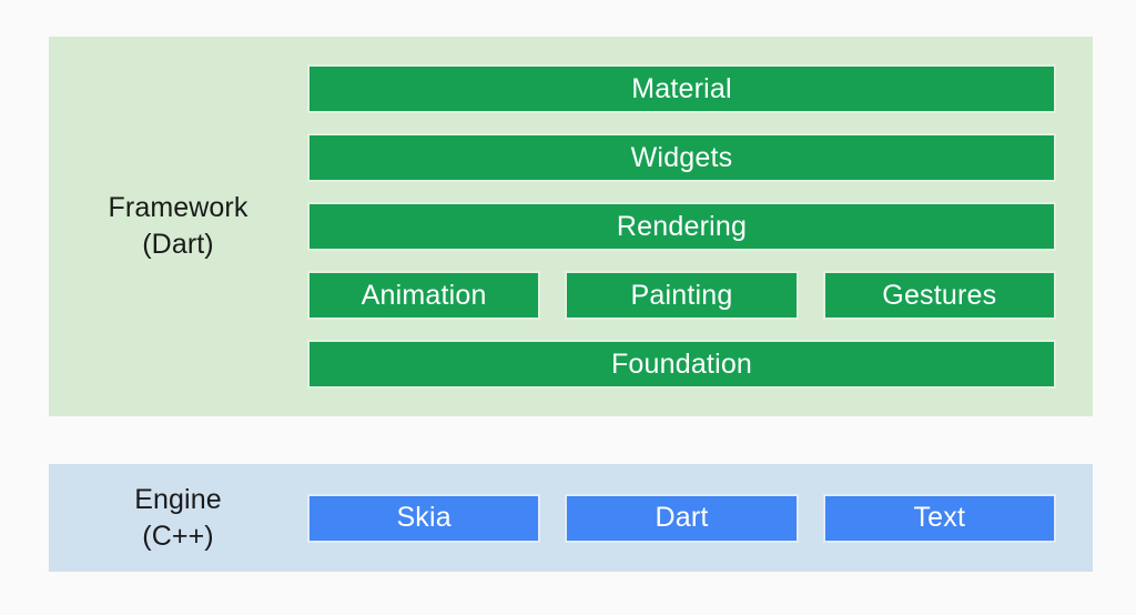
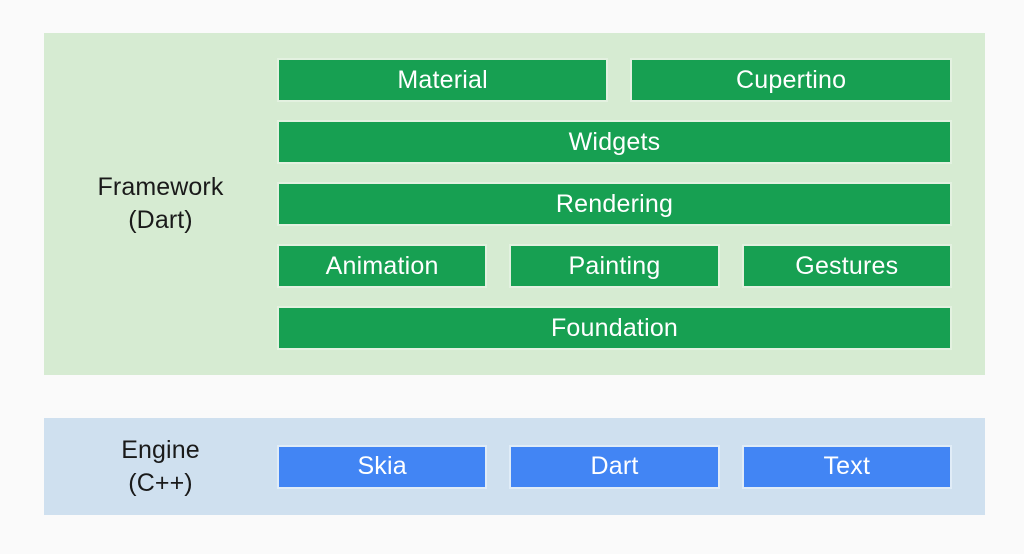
  Framework
  (Dart)
  Material
+ Cupertino
  Widgets
  Rendering
  Animation
  Painting
  Gestures
  Foundation
  Engine
  (C++)
  Skia
  Dart
  Text
